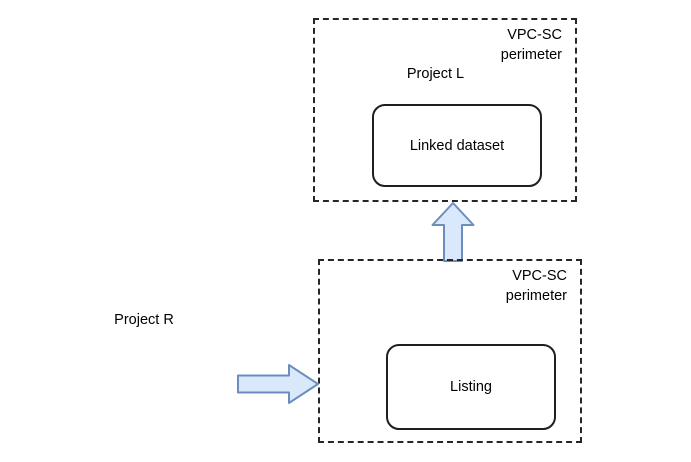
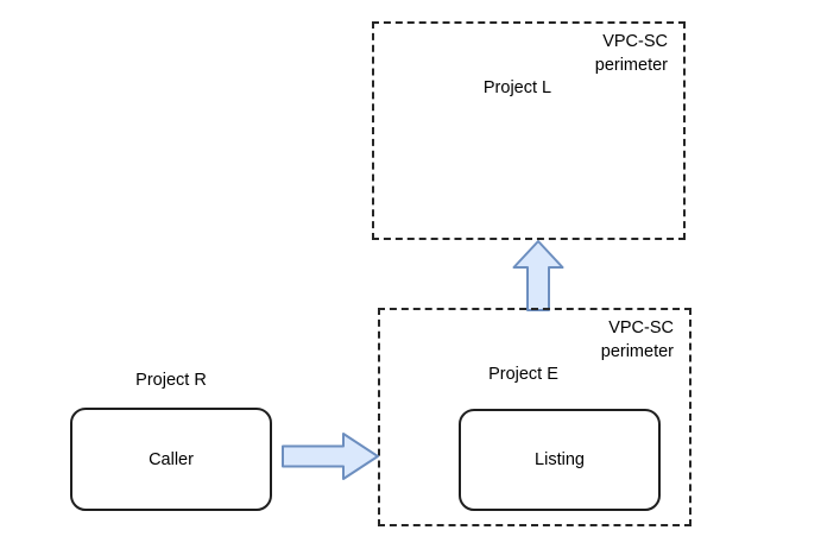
  VPC-SC
  perimeter
  Project L
- Linked dataset
  VPC-SC
  perimeter
+ Project E
  Listing
  Project R
+ Caller
